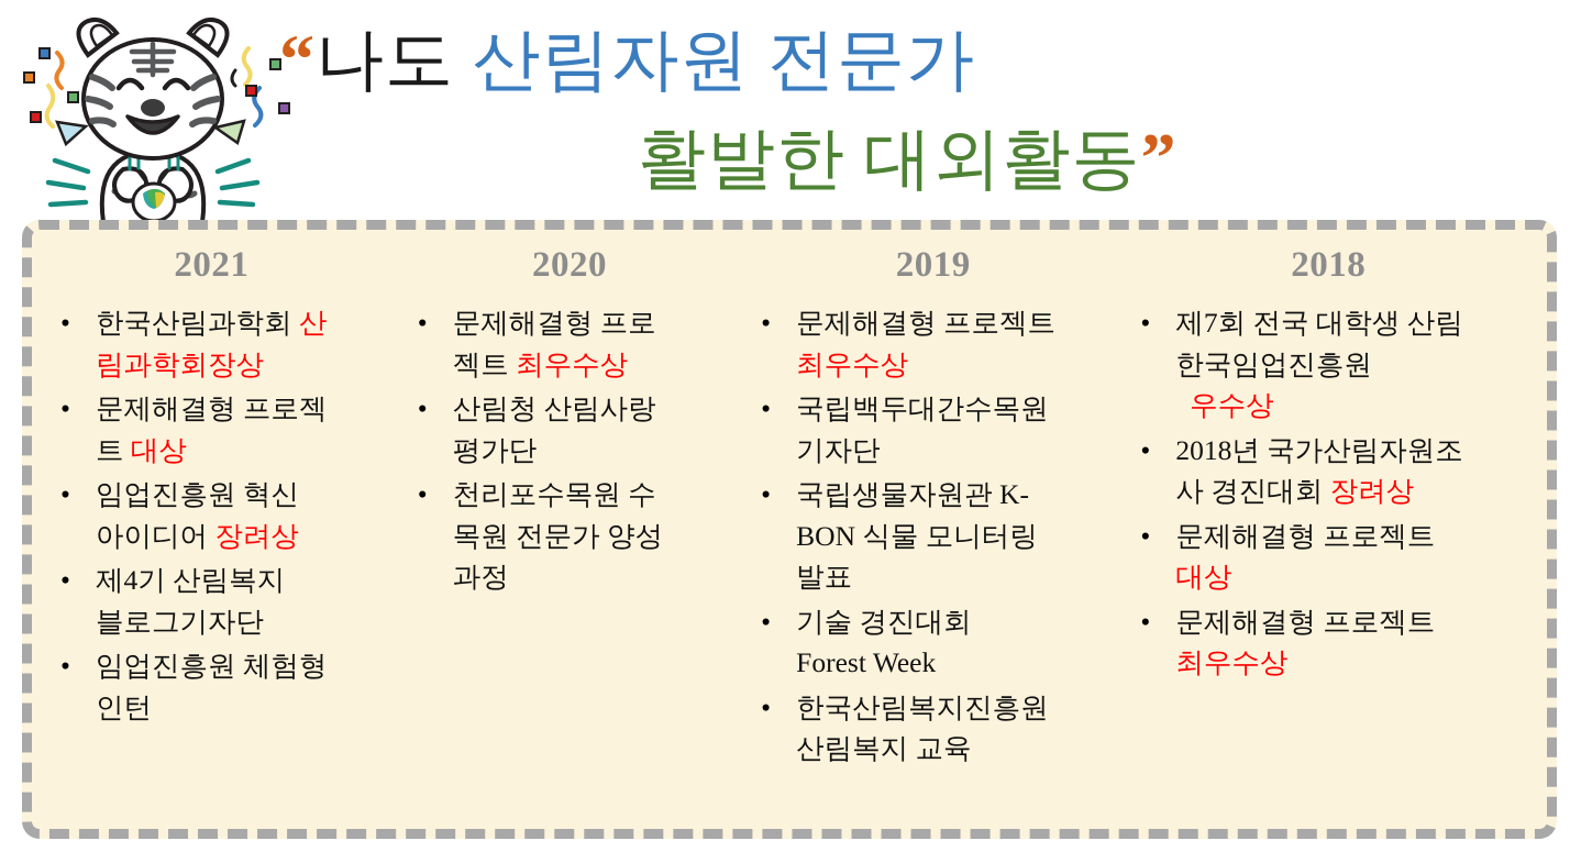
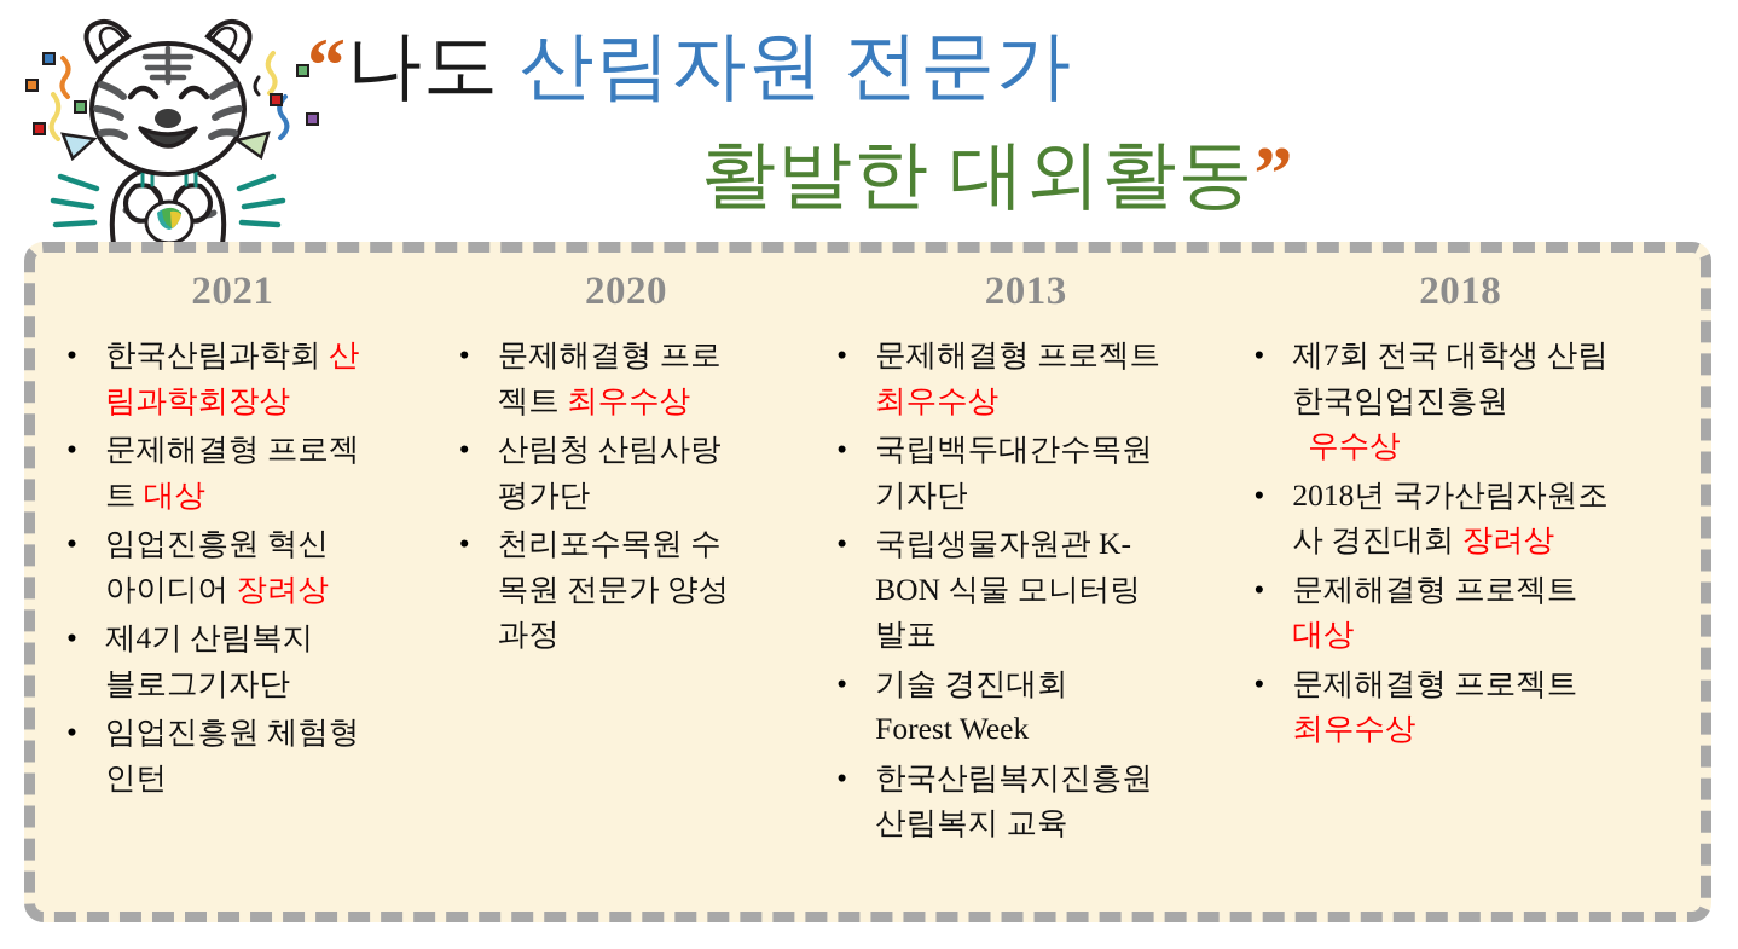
  “나도 산림자원 전문가
  활발한 대외활동”
  2021
  •
  한국산림과학회 산
  림과학회장상
  •
  문제해결형 프로젝
  트 대상
  •
  임업진흥원 혁신
  아이디어 장려상
  •
  제4기 산림복지
  블로그기자단
  •
  임업진흥원 체험형
  인턴
  2020
  •
  문제해결형 프로
  젝트 최우수상
  •
  산림청 산림사랑
  평가단
  •
  천리포수목원 수
  목원 전문가 양성
  과정
- 2019
+ 2013
  •
  문제해결형 프로젝트
  최우수상
  •
  국립백두대간수목원
  기자단
  •
  국립생물자원관 K-
  BON 식물 모니터링
  발표
  •
  기술 경진대회
  Forest Week
  •
  한국산림복지진흥원
  산림복지 교육
  2018
  •
  제7회 전국 대학생 산림
  한국임업진흥원
  우수상
  •
  2018년 국가산림자원조
  사 경진대회 장려상
  •
  문제해결형 프로젝트
  대상
  •
  문제해결형 프로젝트
  최우수상
